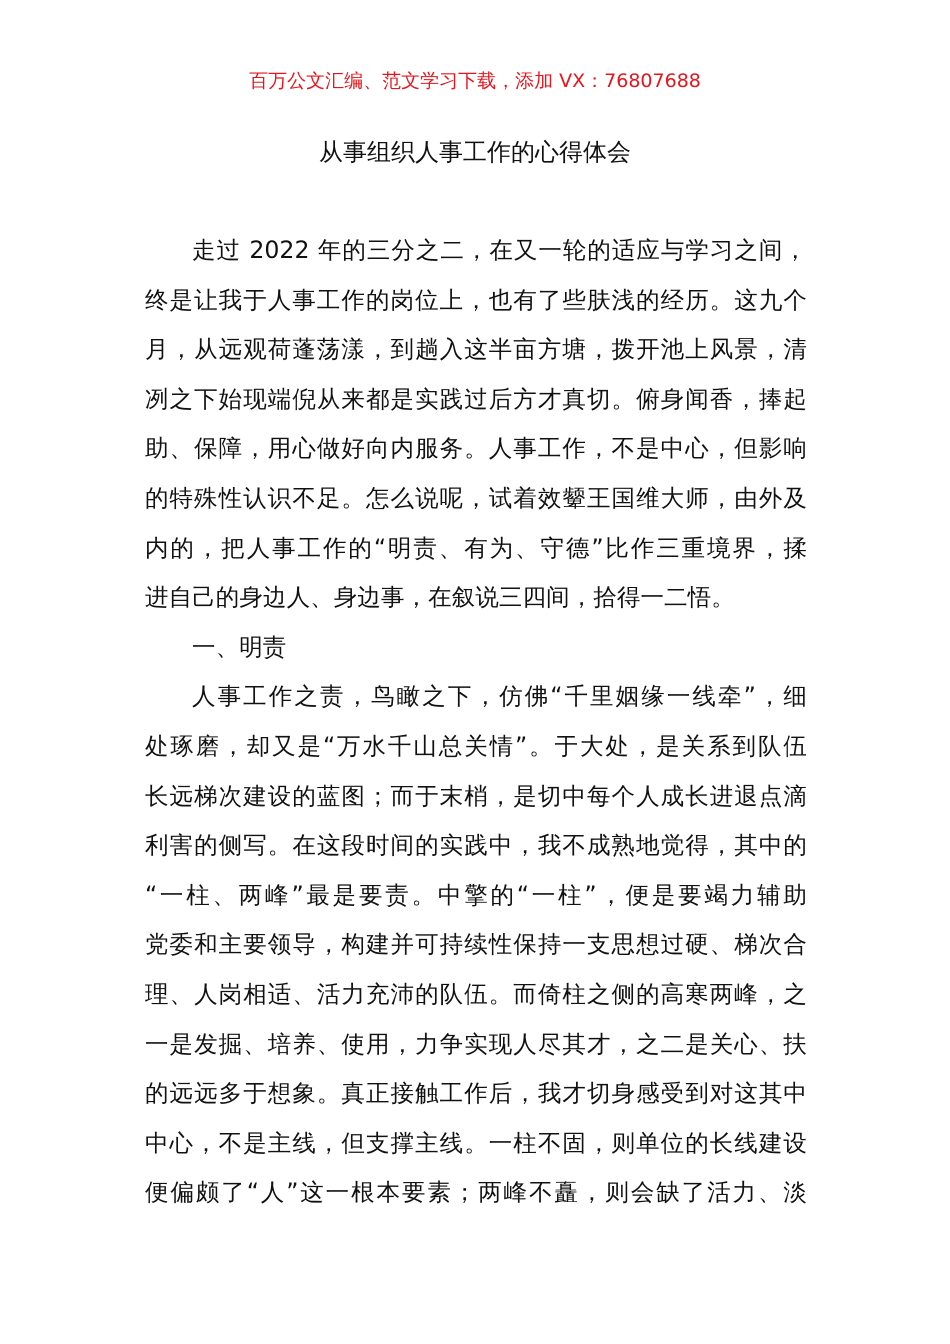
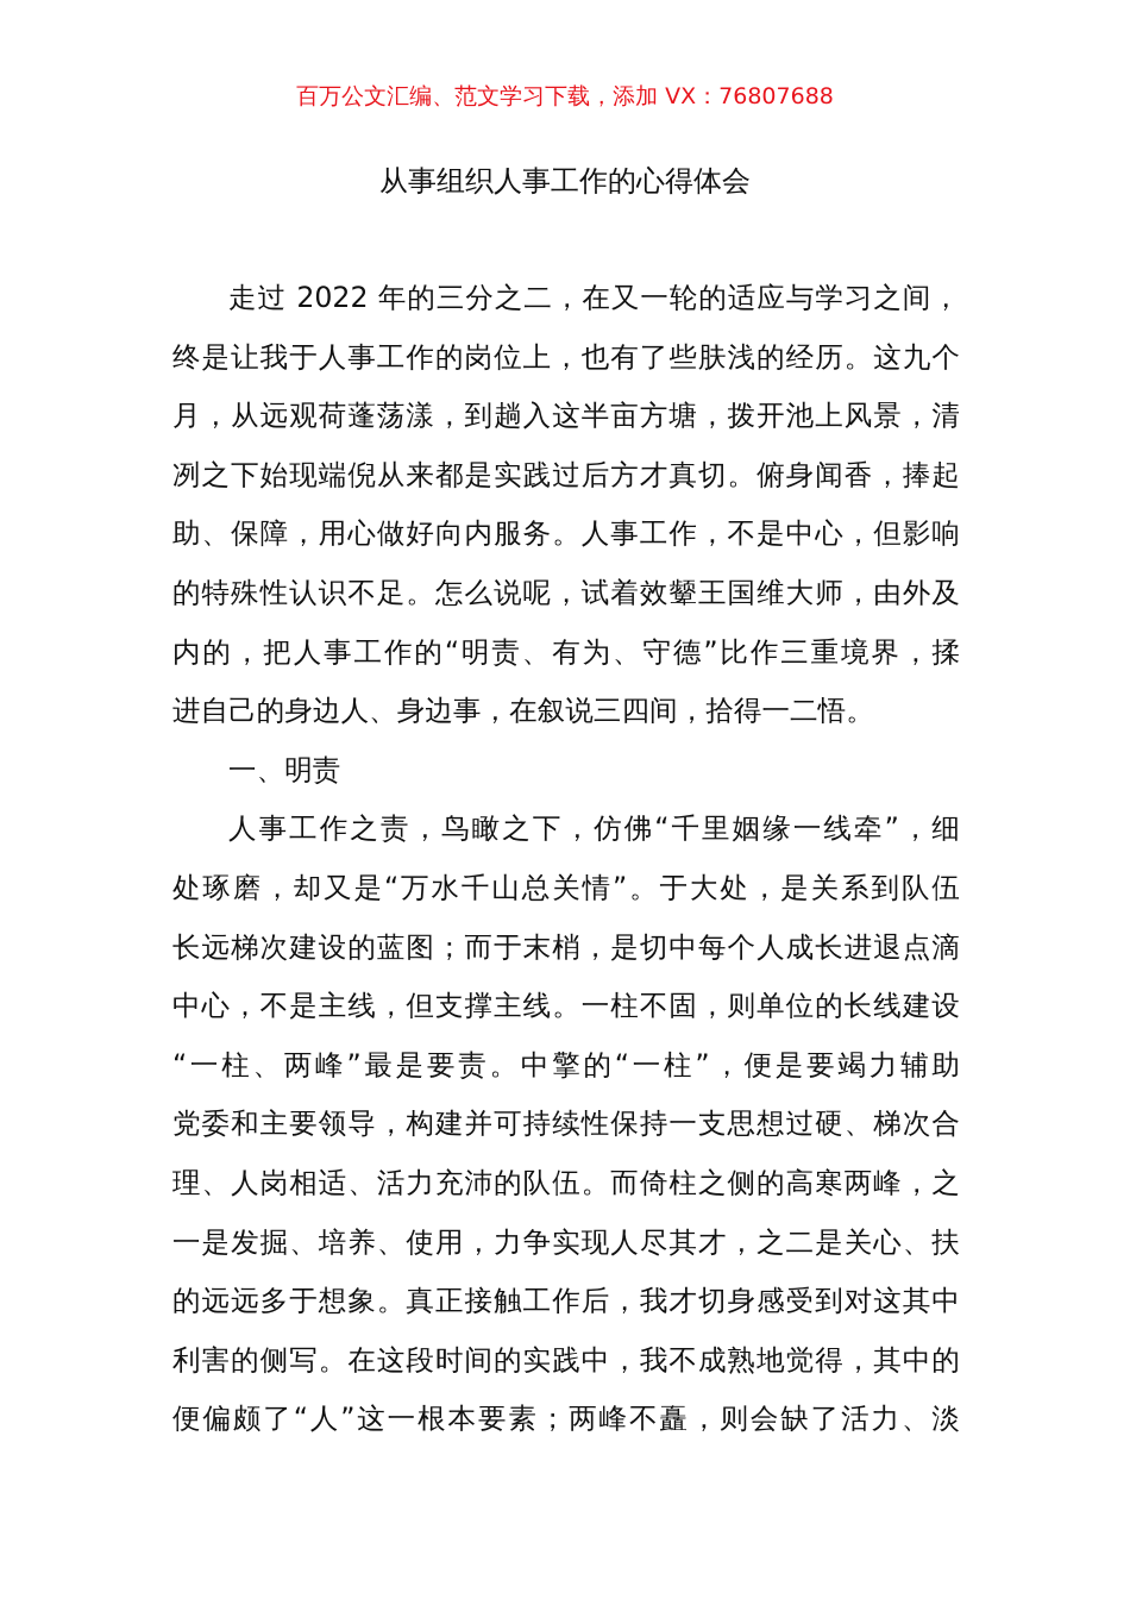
  百万公文汇编、范文学习下载，添加 VX：76807688
  从事组织人事工作的心得体会
  走过 2022 年的三分之二，在又一轮的适应与学习之间，
  终是让我于人事工作的岗位上，也有了些肤浅的经历。这九个
  月，从远观荷蓬荡漾，到趟入这半亩方塘，拨开池上风景，清
  冽之下始现端倪从来都是实践过后方才真切。俯身闻香，捧起
  助、保障，用心做好向内服务。人事工作，不是中心，但影响
  的特殊性认识不足。怎么说呢，试着效颦王国维大师，由外及
  内的，把人事工作的“明责、有为、守德”比作三重境界，揉
  进自己的身边人、身边事，在叙说三四间，拾得一二悟。
  一、明责
  人事工作之责，鸟瞰之下，仿佛“千里姻缘一线牵”，细
  处琢磨，却又是“万水千山总关情”。于大处，是关系到队伍
  长远梯次建设的蓝图；而于末梢，是切中每个人成长进退点滴
- 利害的侧写。在这段时间的实践中，我不成熟地觉得，其中的
+ 中心，不是主线，但支撑主线。一柱不固，则单位的长线建设
  “一柱、两峰”最是要责。中擎的“一柱”，便是要竭力辅助
  党委和主要领导，构建并可持续性保持一支思想过硬、梯次合
  理、人岗相适、活力充沛的队伍。而倚柱之侧的高寒两峰，之
  一是发掘、培养、使用，力争实现人尽其才，之二是关心、扶
  的远远多于想象。真正接触工作后，我才切身感受到对这其中
- 中心，不是主线，但支撑主线。一柱不固，则单位的长线建设
+ 利害的侧写。在这段时间的实践中，我不成熟地觉得，其中的
  便偏颇了“人”这一根本要素；两峰不矗，则会缺了活力、淡
